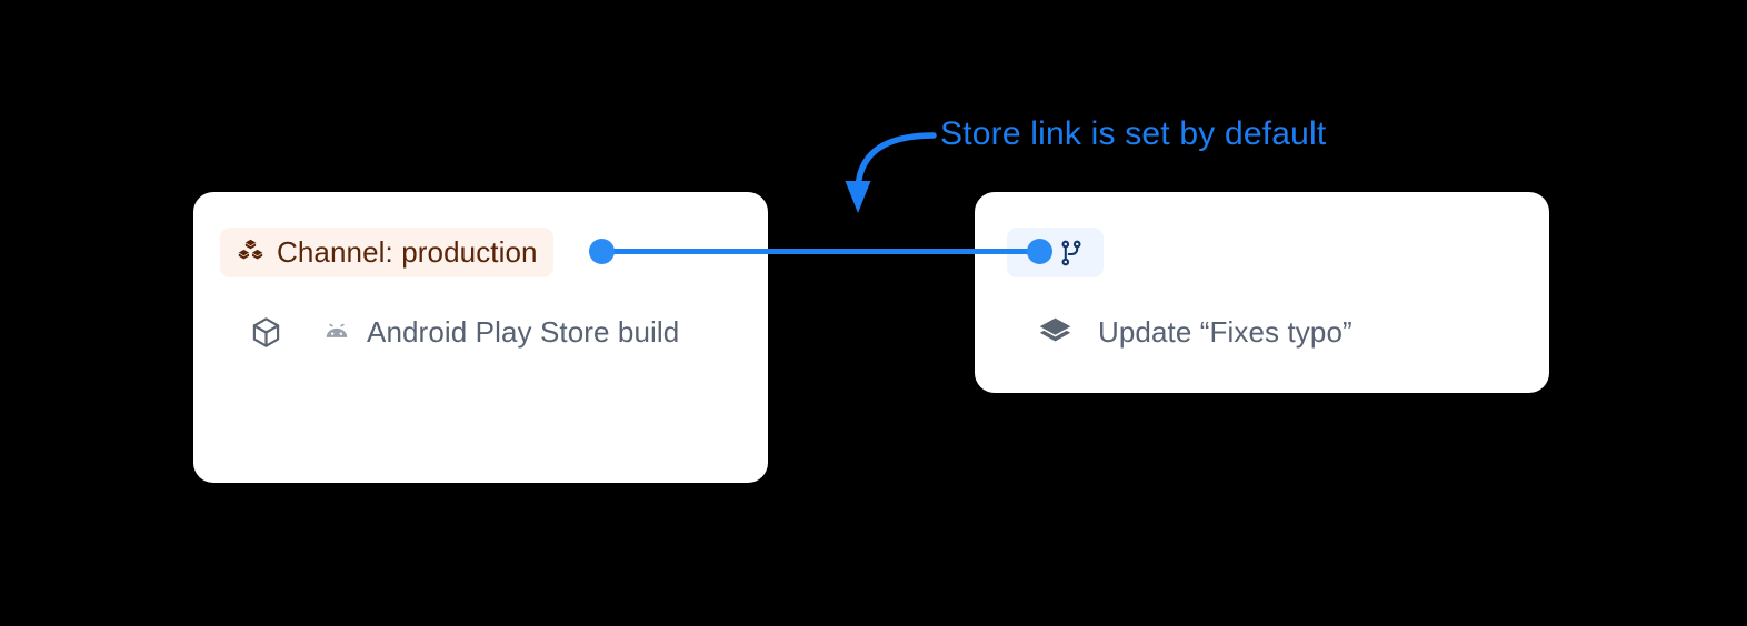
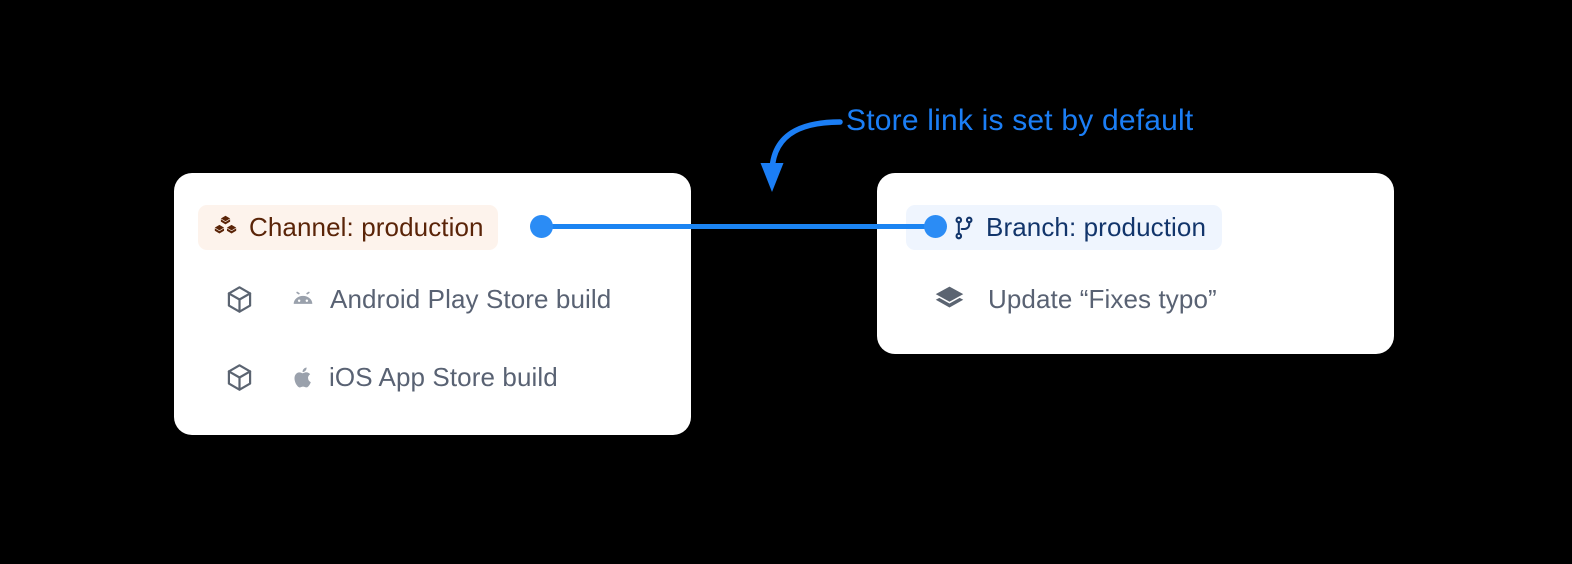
  Channel: production
  Android Play Store build
+ iOS App Store build
+ Branch: production
  Update “Fixes typo”
  Store link is set by default
